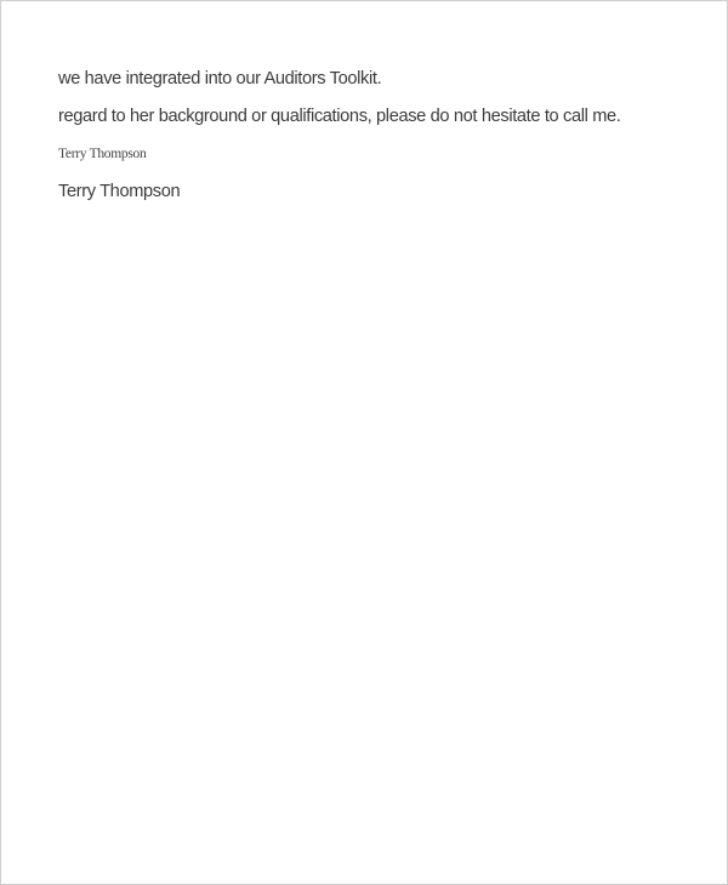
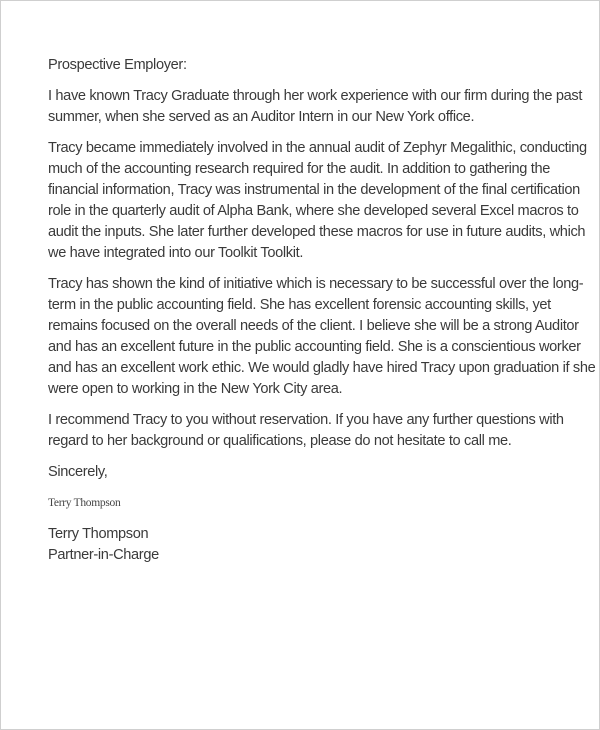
+ Prospective Employer:
+ I have known Tracy Graduate through her work experience with our firm during the past
+ summer, when she served as an Auditor Intern in our New York office.
+ Tracy became immediately involved in the annual audit of Zephyr Megalithic, conducting
+ much of the accounting research required for the audit. In addition to gathering the
+ financial information, Tracy was instrumental in the development of the final certification
+ role in the quarterly audit of Alpha Bank, where she developed several Excel macros to
+ audit the inputs. She later further developed these macros for use in future audits, which
- we have integrated into our Auditors Toolkit.
+ we have integrated into our Toolkit Toolkit.
+ Tracy has shown the kind of initiative which is necessary to be successful over the long-
+ term in the public accounting field. She has excellent forensic accounting skills, yet
+ remains focused on the overall needs of the client. I believe she will be a strong Auditor
+ and has an excellent future in the public accounting field. She is a conscientious worker
+ and has an excellent work ethic. We would gladly have hired Tracy upon graduation if she
+ were open to working in the New York City area.
+ I recommend Tracy to you without reservation. If you have any further questions with
  regard to her background or qualifications, please do not hesitate to call me.
+ Sincerely,
  Terry Thompson
  Terry Thompson
+ Partner-in-Charge
